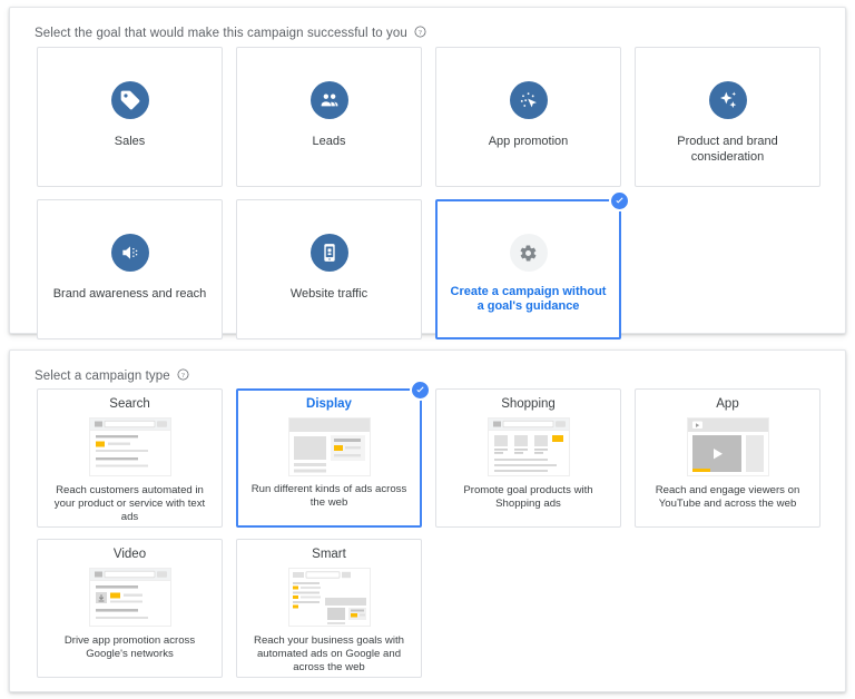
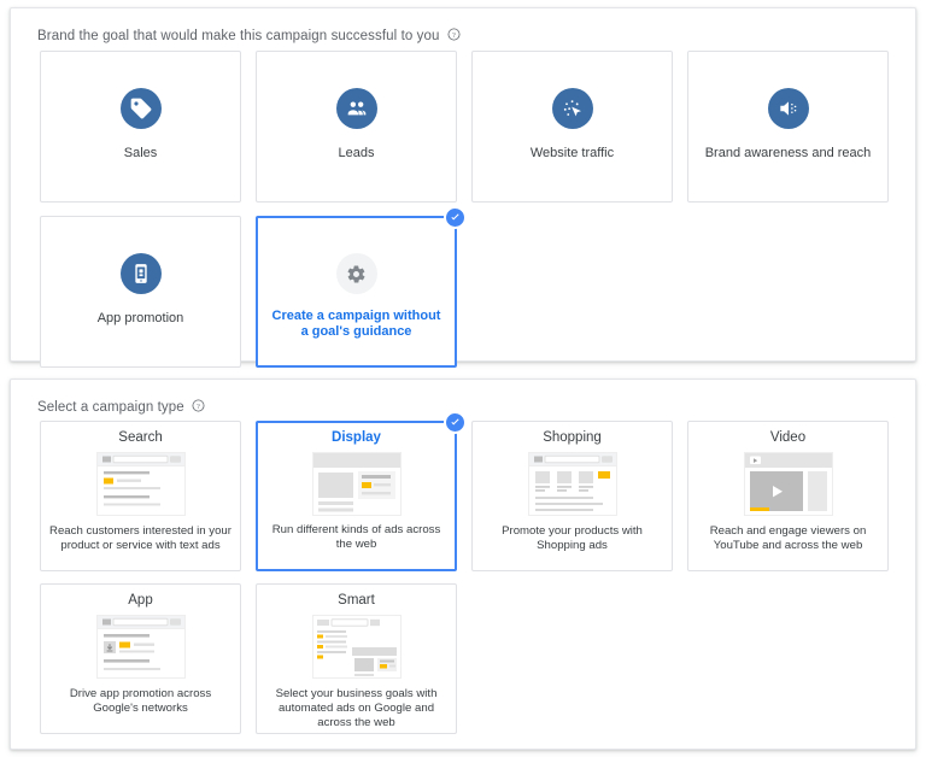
- Select the goal that would make this campaign successful to you
+ Brand the goal that would make this campaign successful to you
  Sales
  Leads
- App promotion
+ Website traffic
- Product and brand consideration
  Brand awareness and reach
- Website traffic
+ App promotion
  Create a campaign without a goal's guidance
  Select a campaign type
  Search
- Reach customers automated in your product or service with text ads
+ Reach customers interested in your product or service with text ads
  Display
  Run different kinds of ads across the web
  Shopping
- Promote goal products with Shopping ads
+ Promote your products with Shopping ads
- App
+ Video
  Reach and engage viewers on YouTube and across the web
- Video
+ App
  Drive app promotion across Google's networks
  Smart
- Reach your business goals with automated ads on Google and across the web
+ Select your business goals with automated ads on Google and across the web
